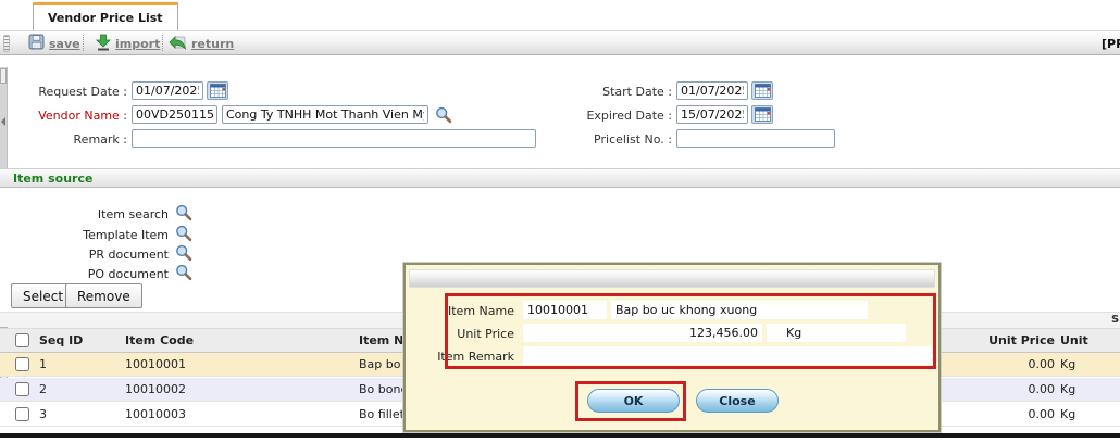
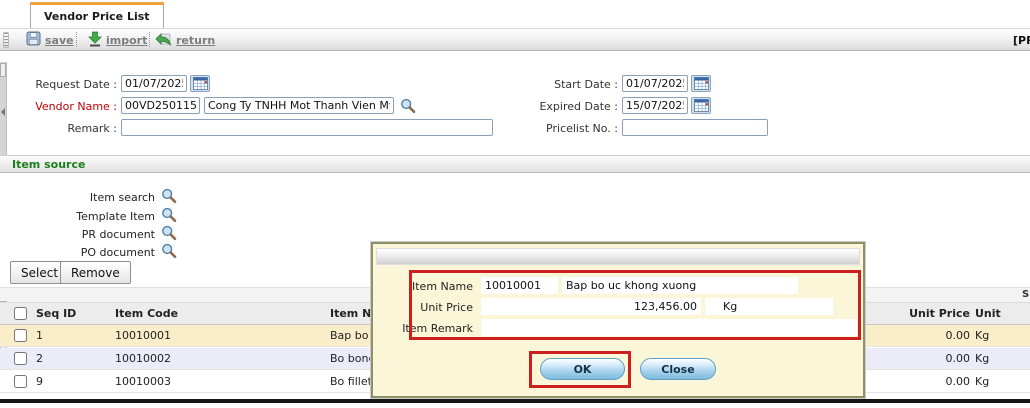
  Vendor Price List
  save
  import
  return
  Request Date :
  01/07/202
  Vendor Name :
  00VD250115
  Cong Ty TNHH Mot Thanh Vien M
  Remark :
  Start Date :
  01/07/202
  Expired Date :
  15/07/202
  Pricelist No. :
  Item source
  Item search
  Template Item
  PR document
  PO document
  Select
  Remove
  S
  Seq ID
  Item Code
  Unit Price
  Unit
  1
  10010001
  Bap bo
  0.00
  Kg
  2
  10010002
  Bo bon
  0.00
  Kg
- 3
+ 9
  10010003
  Bo fillet
  0.00
  Kg
  Item Name
  10010001
  Bap bo uc khong xuong
  Unit Price
  123,456.00
  Kg
  Item Remark
  OK
  Close
